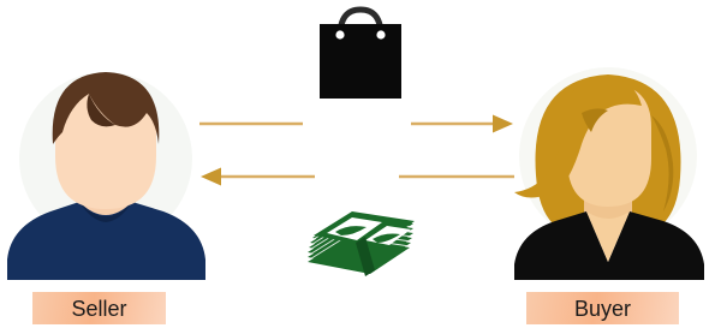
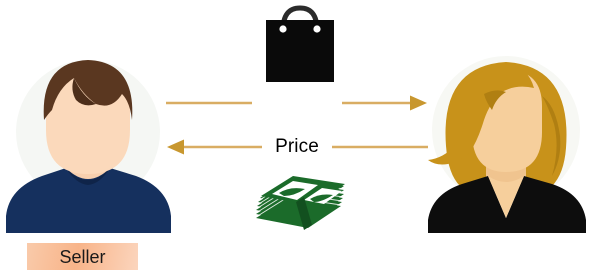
+ Price
  Seller
- Buyer
